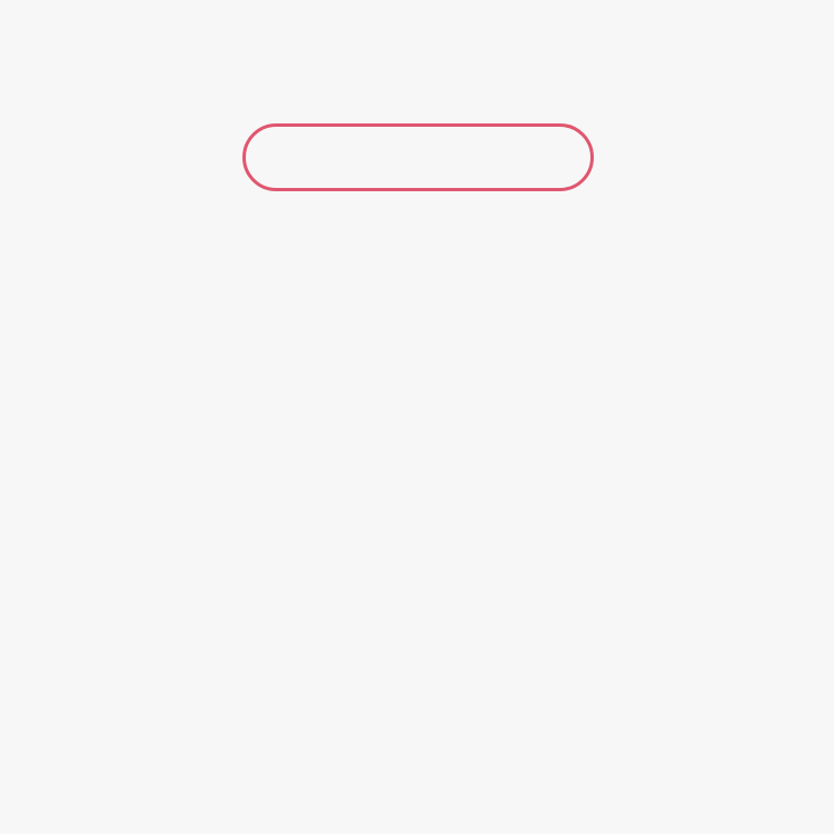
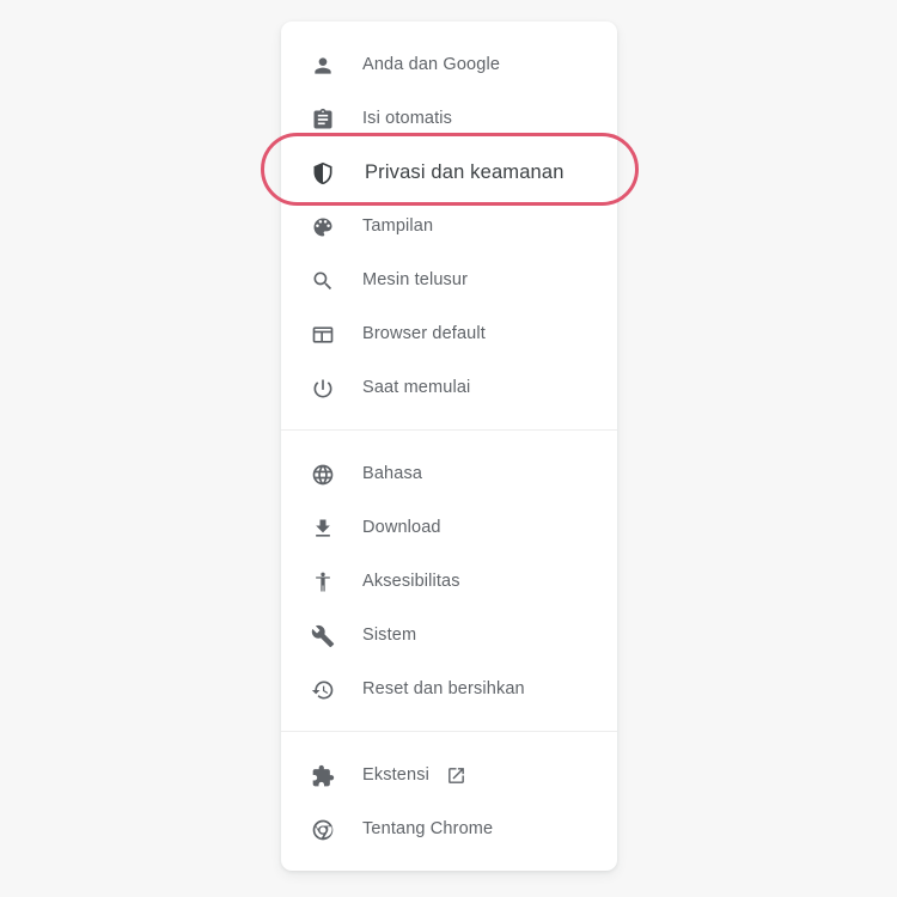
+ Anda dan Google
+ Isi otomatis
+ Privasi dan keamanan
+ Tampilan
+ Mesin telusur
+ Browser default
+ Saat memulai
+ Bahasa
+ Download
+ Aksesibilitas
+ Sistem
+ Reset dan bersihkan
+ Ekstensi
+ Tentang Chrome
